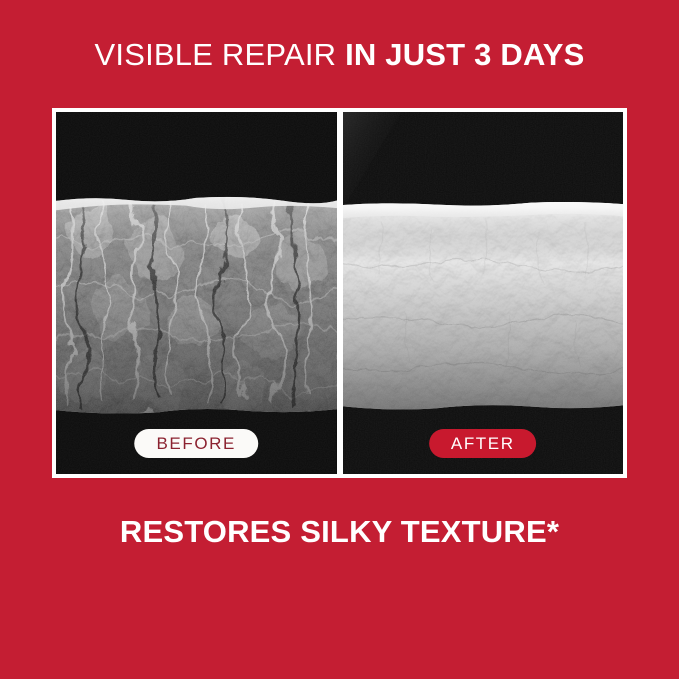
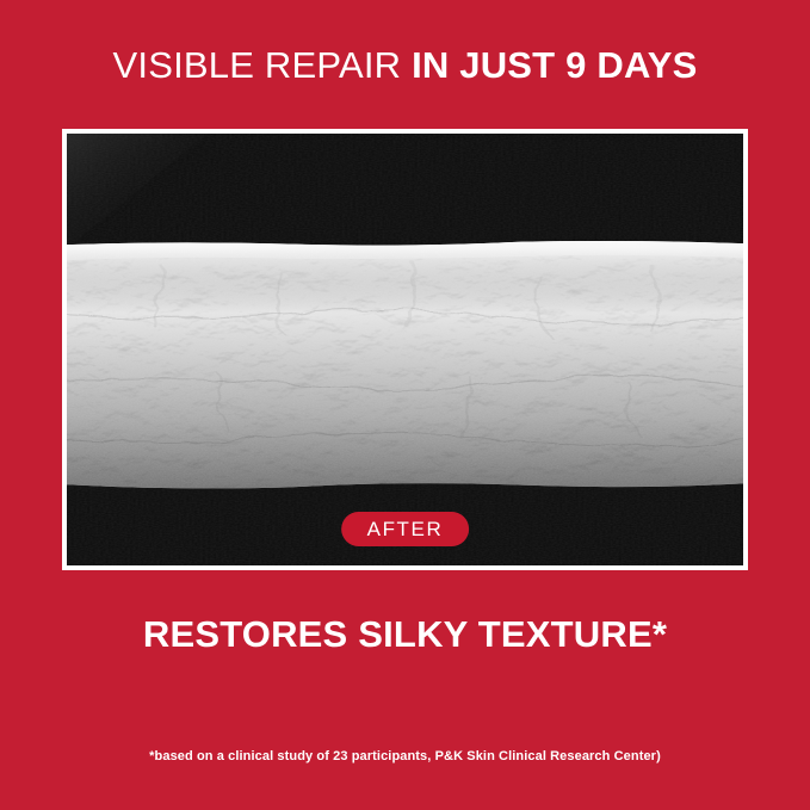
- VISIBLE REPAIR IN JUST 3 DAYS
+ VISIBLE REPAIR IN JUST 9 DAYS
- BEFORE
  AFTER
  RESTORES SILKY TEXTURE*
+ *based on a clinical study of 23 participants, P&K Skin Clinical Research Center)
